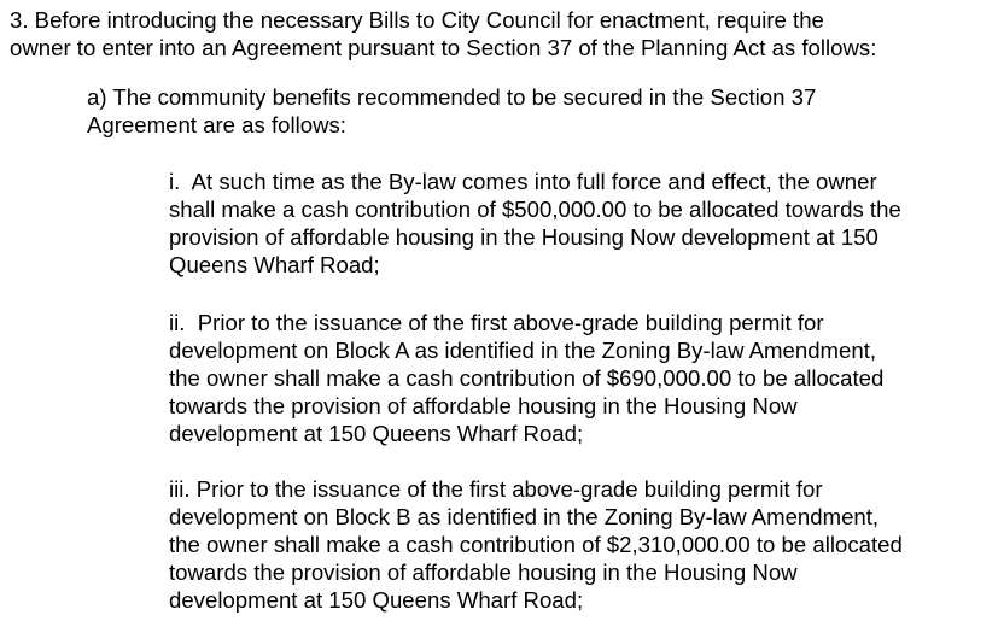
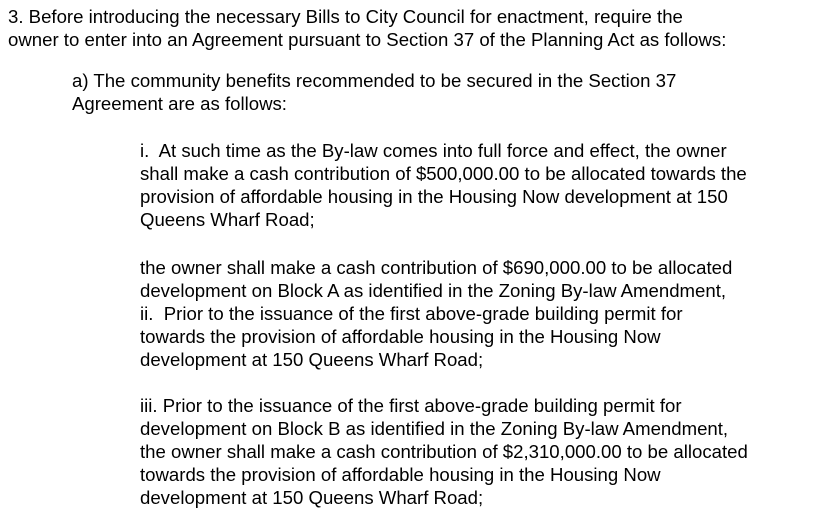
  3. Before introducing the necessary Bills to City Council for enactment, require the
  owner to enter into an Agreement pursuant to Section 37 of the Planning Act as follows:
  a) The community benefits recommended to be secured in the Section 37
  Agreement are as follows:
  i. At such time as the By-law comes into full force and effect, the owner
  shall make a cash contribution of $500,000.00 to be allocated towards the
  provision of affordable housing in the Housing Now development at 150
  Queens Wharf Road;
- ii. Prior to the issuance of the first above-grade building permit for
+ the owner shall make a cash contribution of $690,000.00 to be allocated
  development on Block A as identified in the Zoning By-law Amendment,
- the owner shall make a cash contribution of $690,000.00 to be allocated
+ ii. Prior to the issuance of the first above-grade building permit for
  towards the provision of affordable housing in the Housing Now
  development at 150 Queens Wharf Road;
  iii. Prior to the issuance of the first above-grade building permit for
  development on Block B as identified in the Zoning By-law Amendment,
  the owner shall make a cash contribution of $2,310,000.00 to be allocated
  towards the provision of affordable housing in the Housing Now
  development at 150 Queens Wharf Road;
